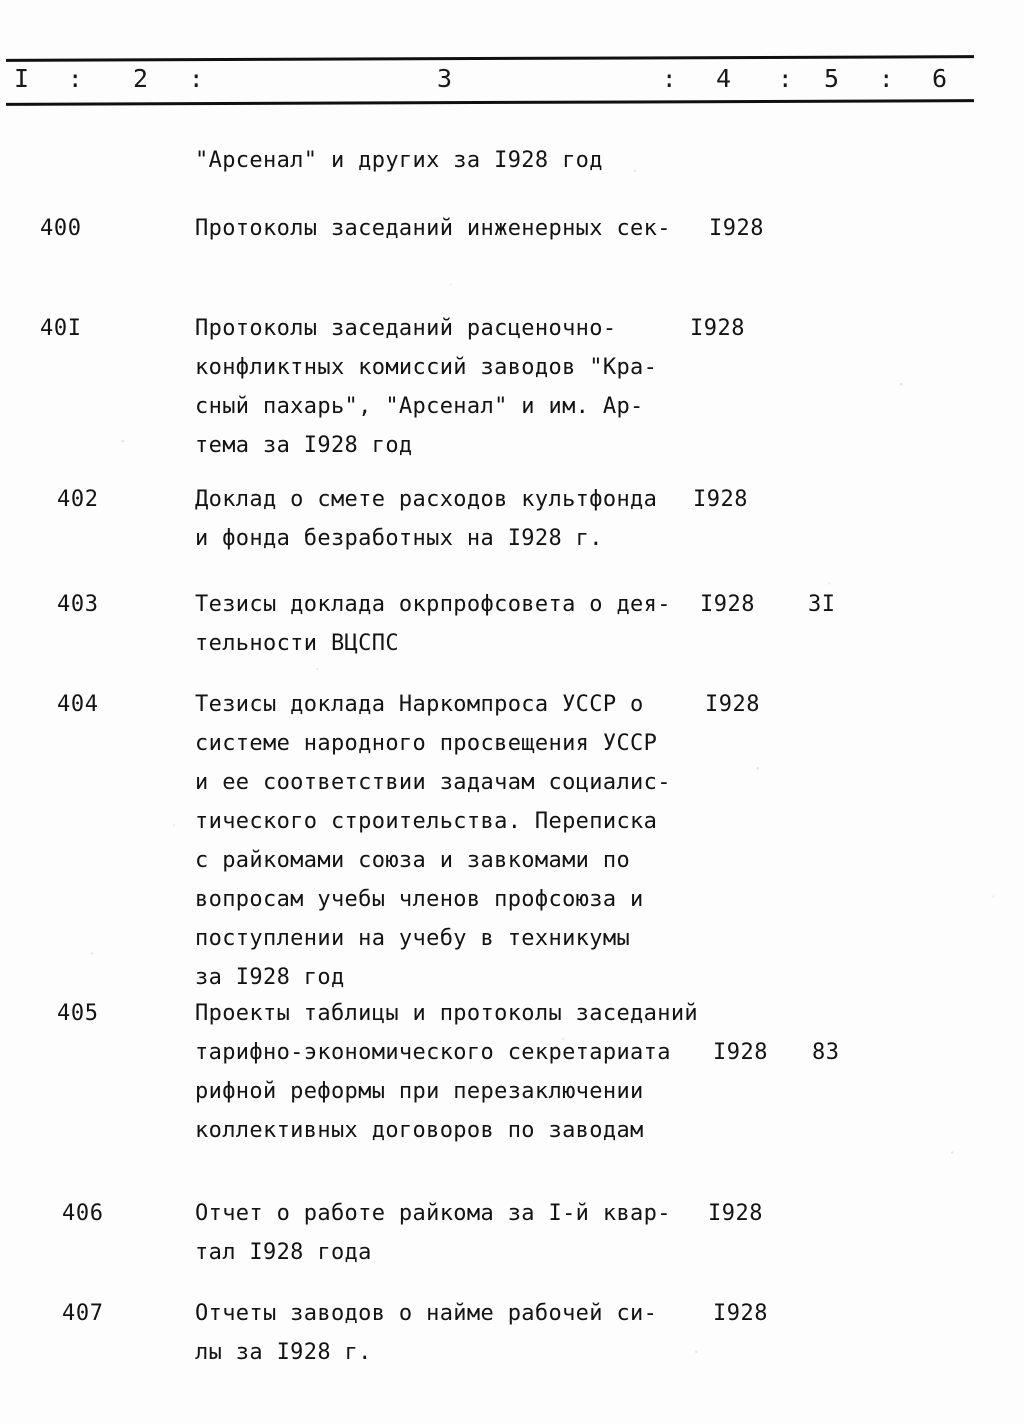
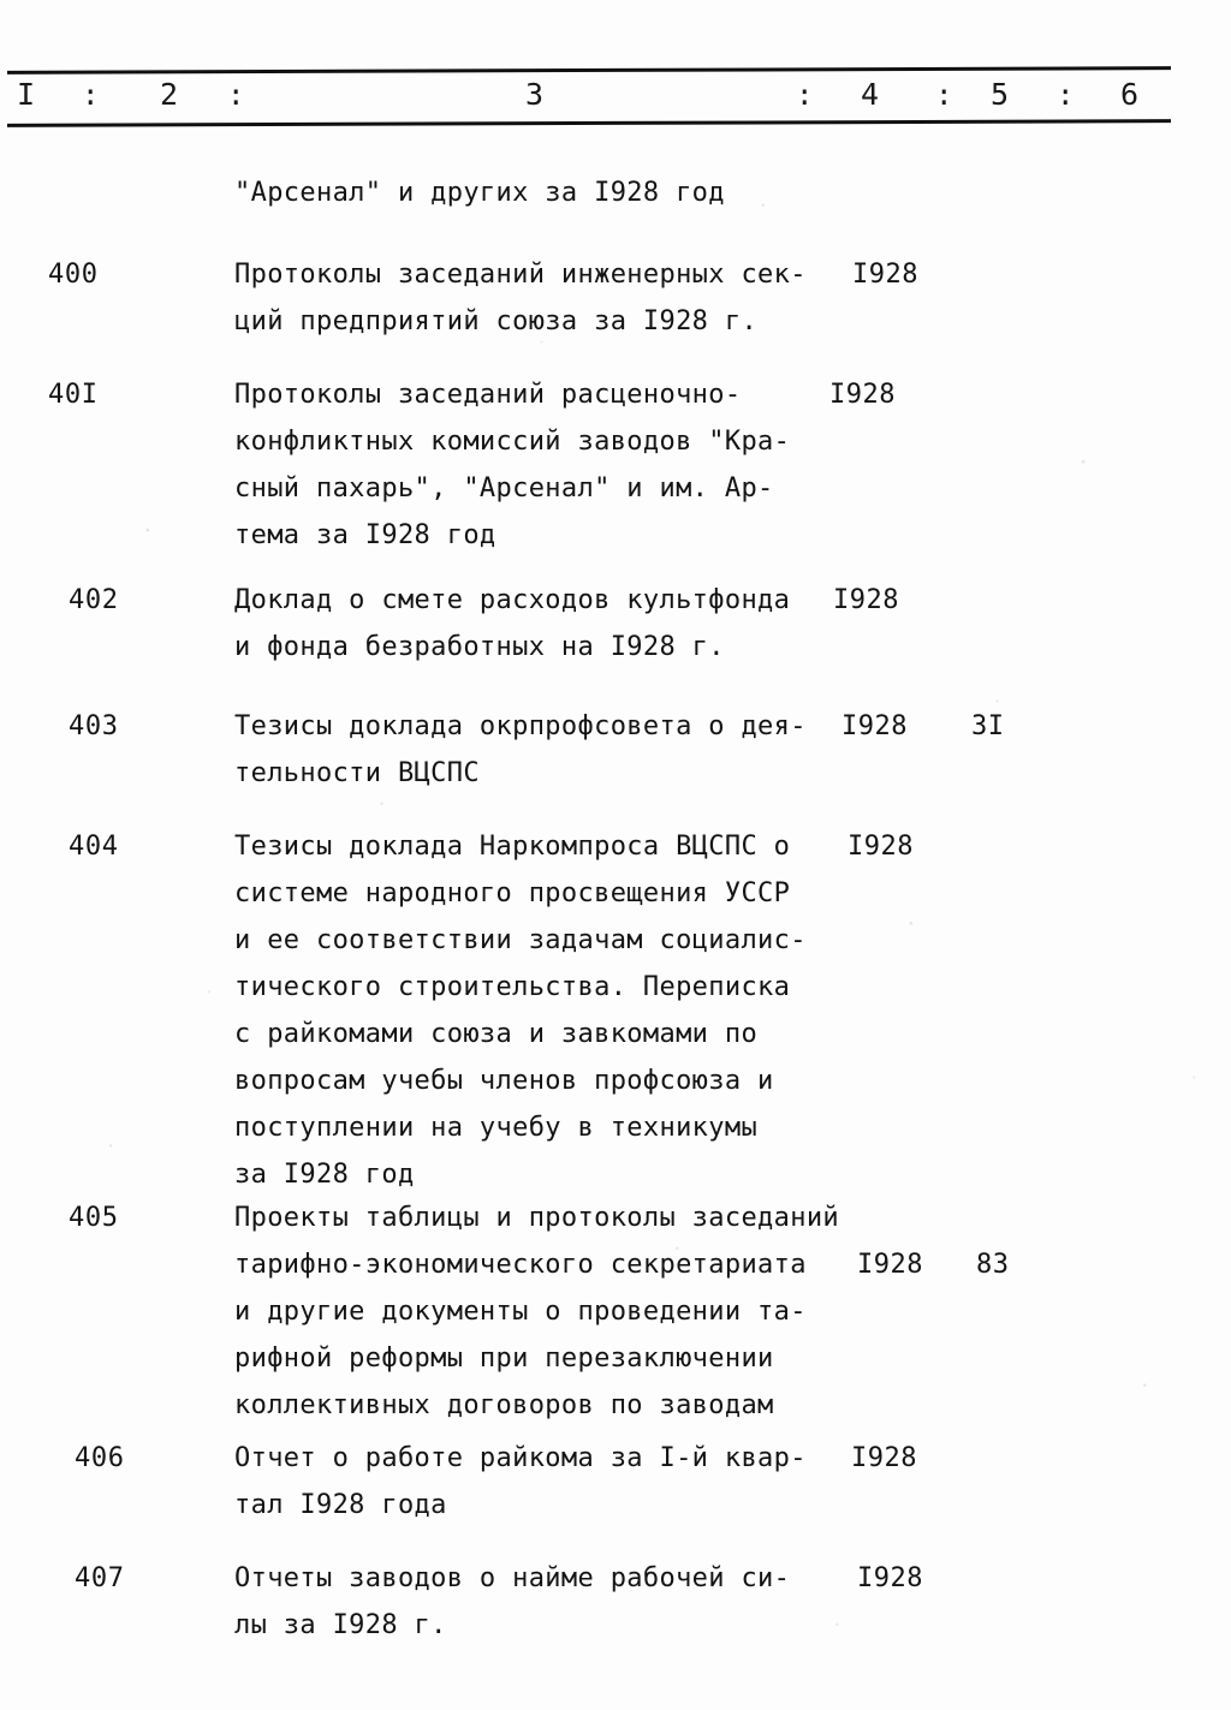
  I
  :
  2
  :
  3
  :
  4
  :
  5
  :
  6
  "Арсенал" и других за I928 год
  400
  Протоколы заседаний инженерных сек-
+ ций предприятий союза за I928 г.
  I928
  40I
  Протоколы заседаний расценочно-
  конфликтных комиссий заводов "Кра-
  сный пахарь", "Арсенал" и им. Ар-
  тема за I928 год
  I928
  402
  Доклад о смете расходов культфонда
  и фонда безработных на I928 г.
  I928
  403
  Тезисы доклада окрпрофсовета о дея-
  тельности ВЦСПС
  I928
  3I
  404
- Тезисы доклада Наркомпроса УССР о
+ Тезисы доклада Наркомпроса ВЦСПС о
  системе народного просвещения УССР
  и ее соответствии задачам социалис-
  тического строительства. Переписка
  с райкомами союза и завкомами по
  вопросам учебы членов профсоюза и
  поступлении на учебу в техникумы
  за I928 год
  I928
  405
  Проекты таблицы и протоколы заседаний
  тарифно-экономического секретариата
+ и другие документы о проведении та-
  рифной реформы при перезаключении
  коллективных договоров по заводам
  I928
  83
  406
  Отчет о работе райкома за I-й квар-
  тал I928 года
  I928
  407
  Отчеты заводов о найме рабочей си-
  лы за I928 г.
  I928
